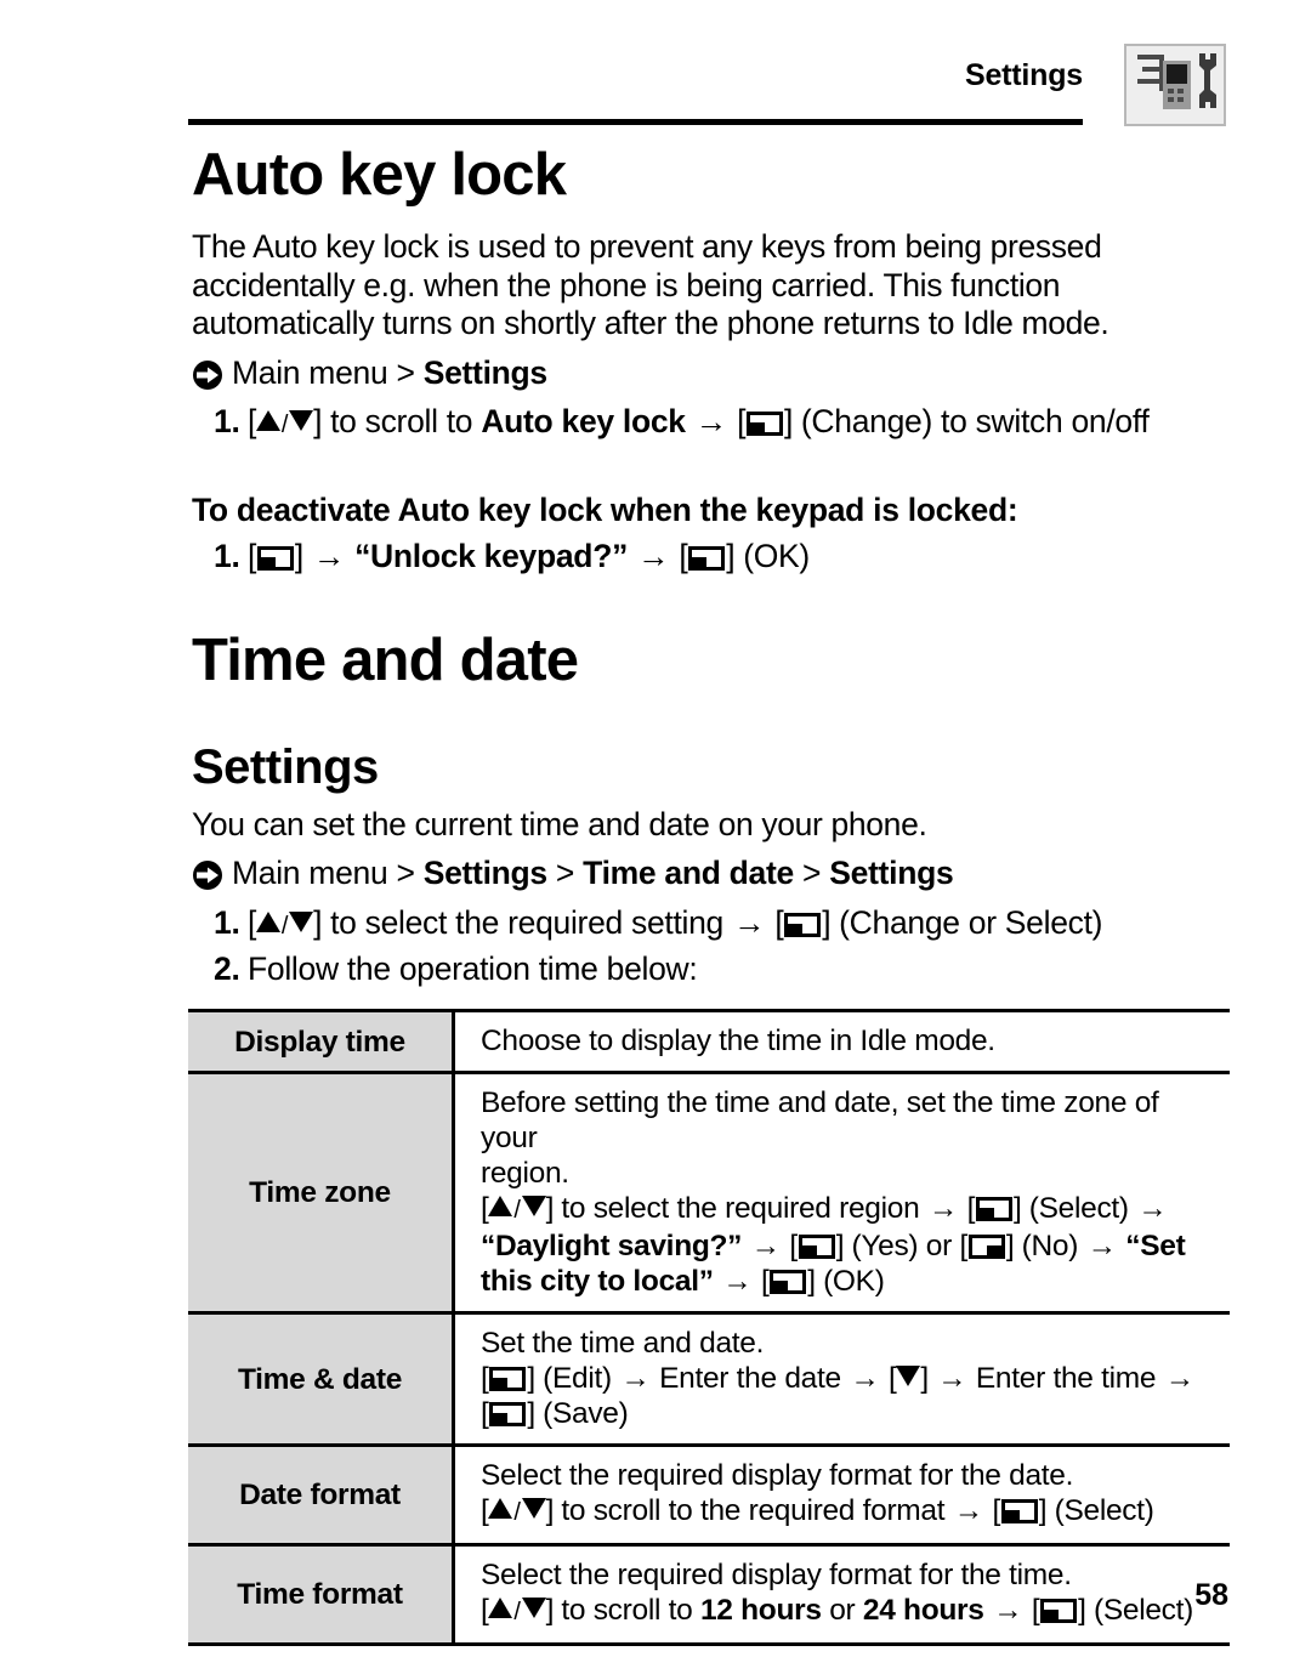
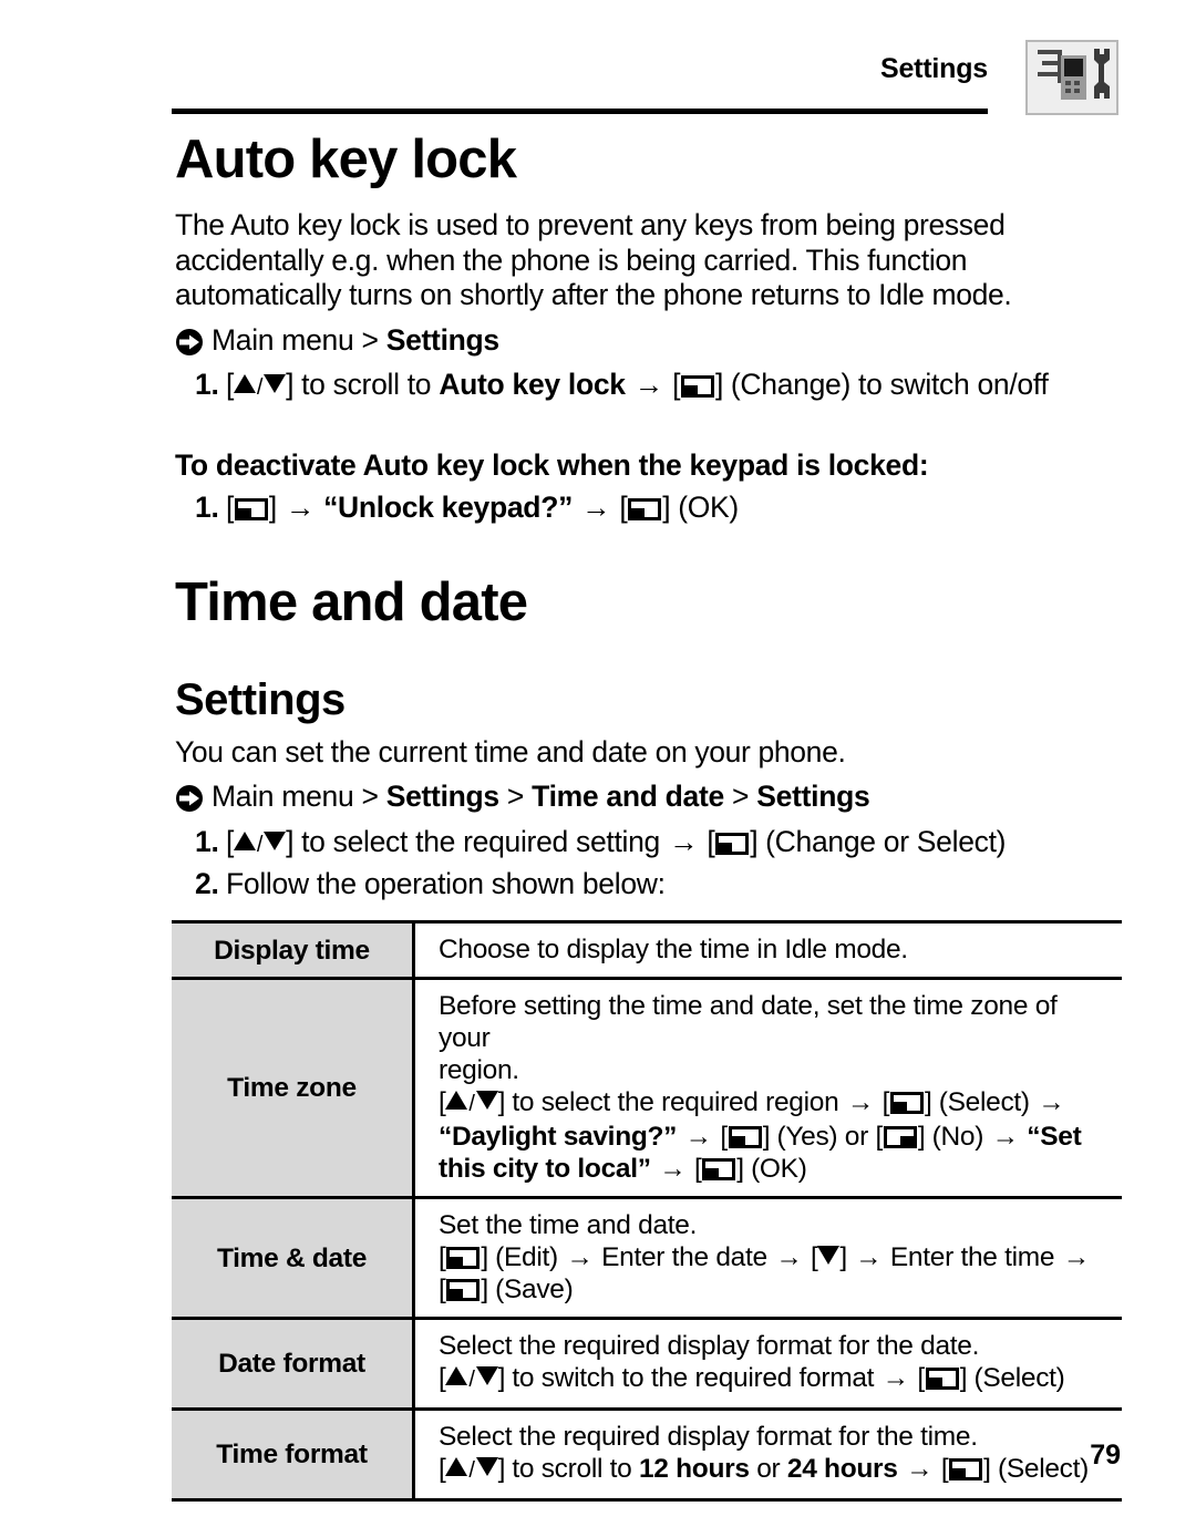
  Settings
  Auto key lock
  The Auto key lock is used to prevent any keys from being pressed accidentally e.g. when the phone is being carried. This function automatically turns on shortly after the phone returns to Idle mode.
  Main menu > Settings
  1.
  [ / ] to scroll to Auto key lock → [ ] (Change) to switch on/off
  To deactivate Auto key lock when the keypad is locked:
  1.
  [ ] → “Unlock keypad?” → [ ] (OK)
  Time and date
  Settings
  You can set the current time and date on your phone.
  Main menu > Settings > Time and date > Settings
  1.
  [ / ] to select the required setting → [ ] (Change or Select)
  2.
- Follow the operation time below:
+ Follow the operation shown below:
  Display time	Choose to display the time in Idle mode.
  Time zone	Before setting the time and date, set the time zone of your region. [ / ] to select the required region → [ ] (Select) → “Daylight saving?” → [ ] (Yes) or [ ] (No) → “Set this city to local” → [ ] (OK)
  Time & date	Set the time and date. [ ] (Edit) → Enter the date → [ ] → Enter the time → [ ] (Save)
- Date format	Select the required display format for the date. [ / ] to scroll to the required format → [ ] (Select)
+ Date format	Select the required display format for the date. [ / ] to switch to the required format → [ ] (Select)
  Time format	Select the required display format for the time. [ / ] to scroll to 12 hours or 24 hours → [ ] (Select)
- 58
+ 79
